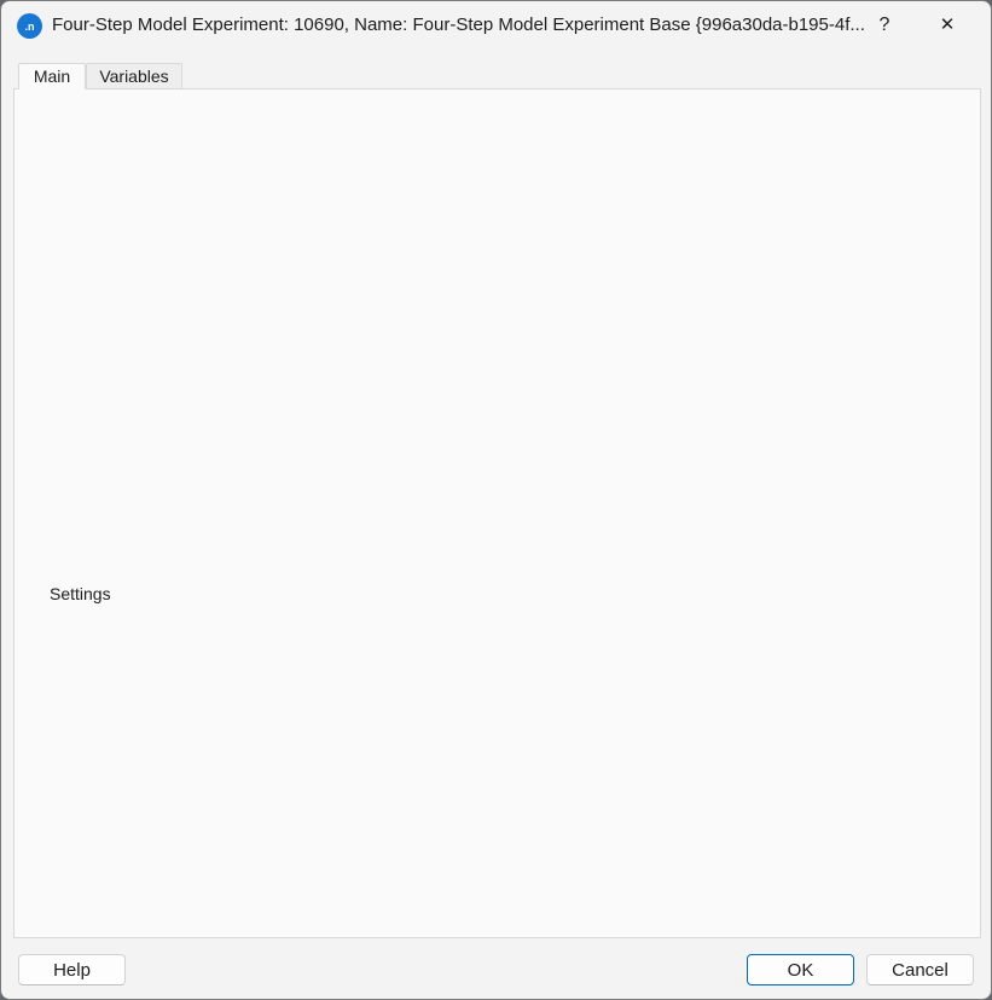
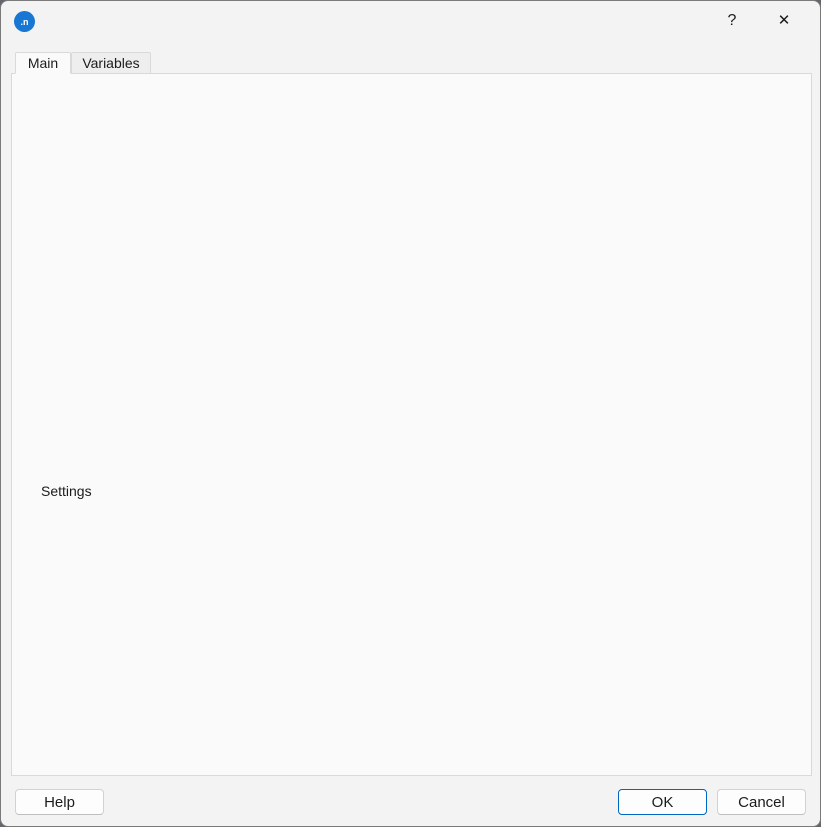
  .n
- Four-Step Model Experiment: 10690, Name: Four-Step Model Experiment Base {996a30da-b195-4f...
  ?
  ✕
  Main
  Variables
  Settings
  Help
  OK
  Cancel
